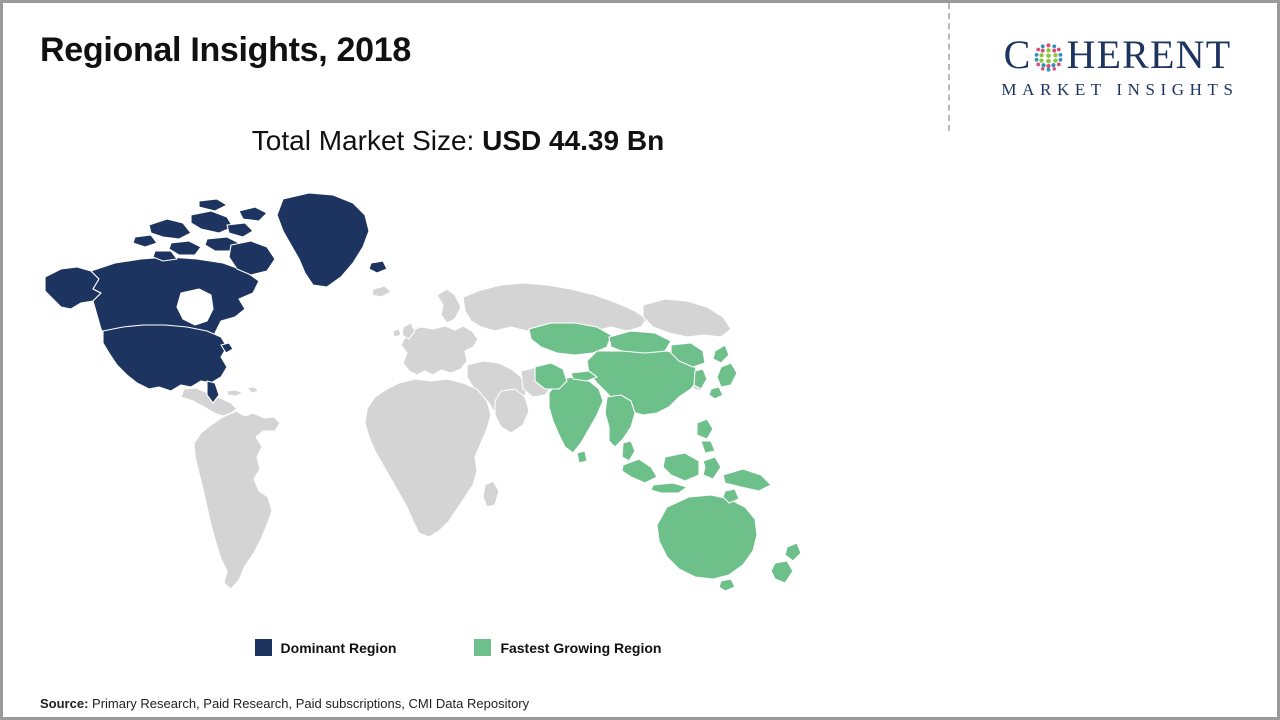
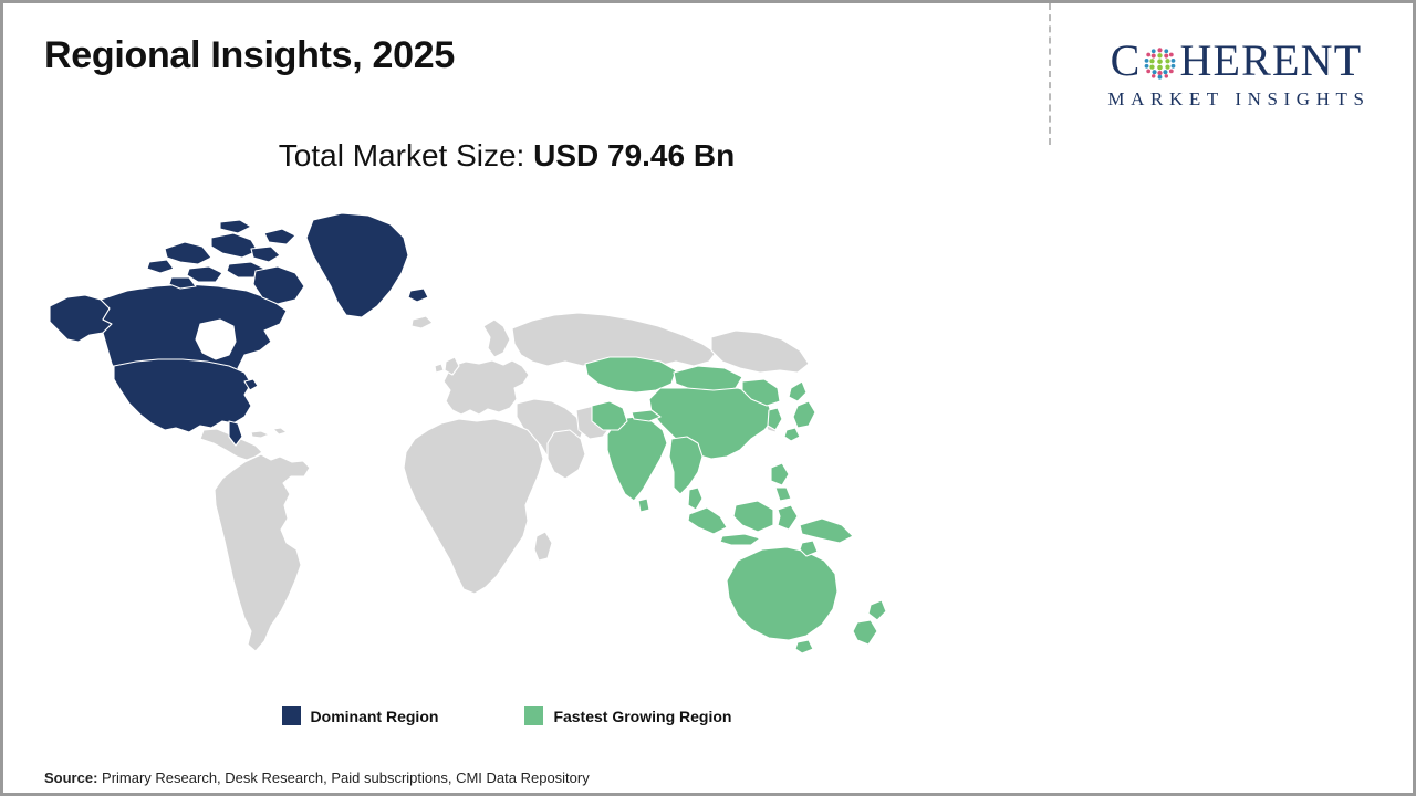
- Regional Insights, 2018
+ Regional Insights, 2025
- Total Market Size: USD 44.39 Bn
+ Total Market Size: USD 79.46 Bn
  Dominant Region
  Fastest Growing Region
- Source: Primary Research, Paid Research, Paid subscriptions, CMI Data Repository
+ Source: Primary Research, Desk Research, Paid subscriptions, CMI Data Repository
  C
  HERENT
  MARKET INSIGHTS
